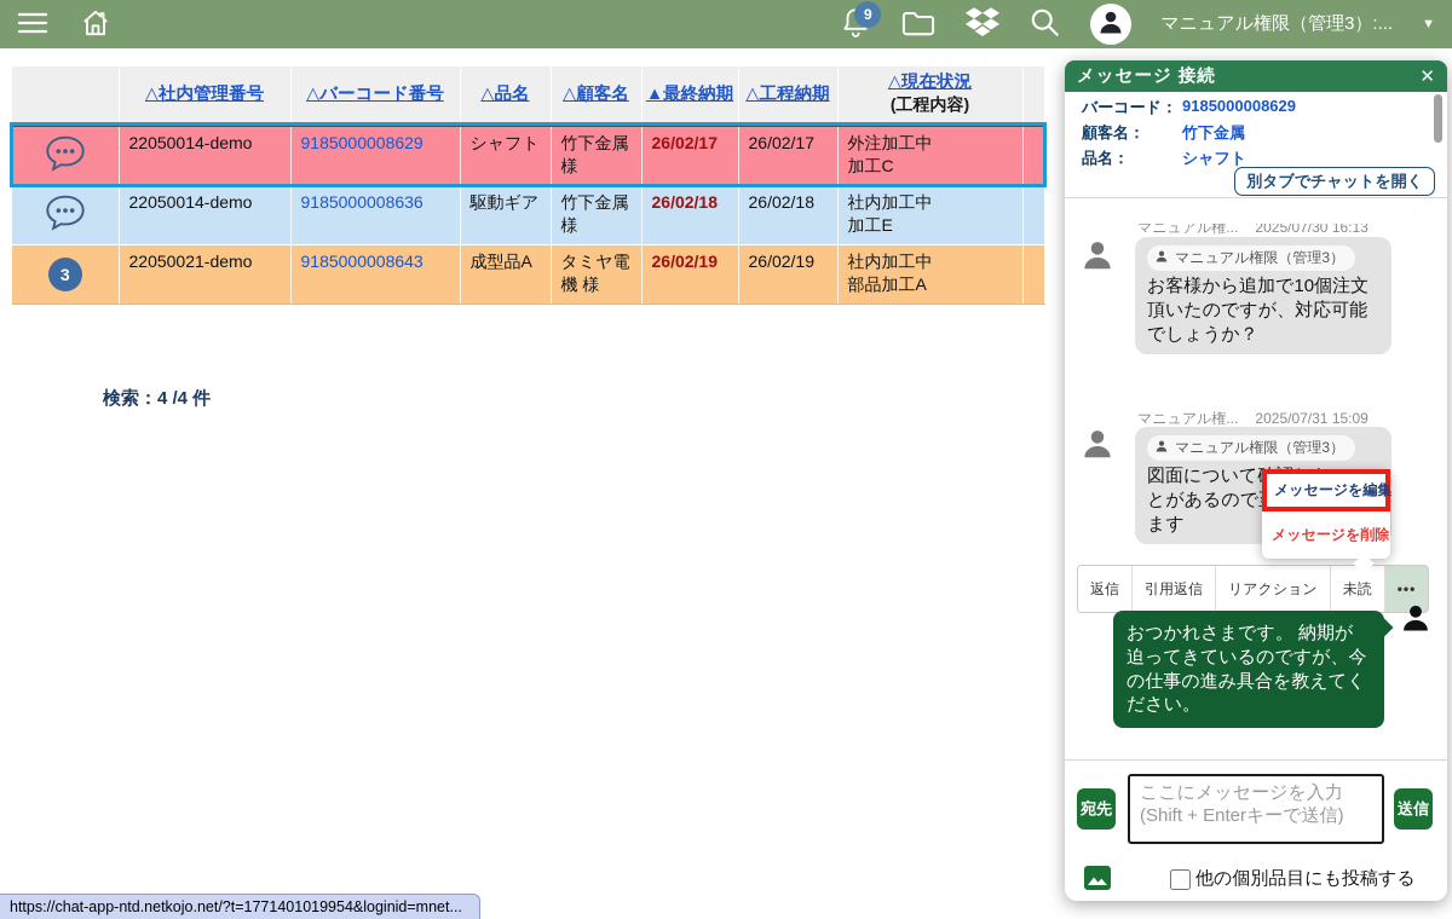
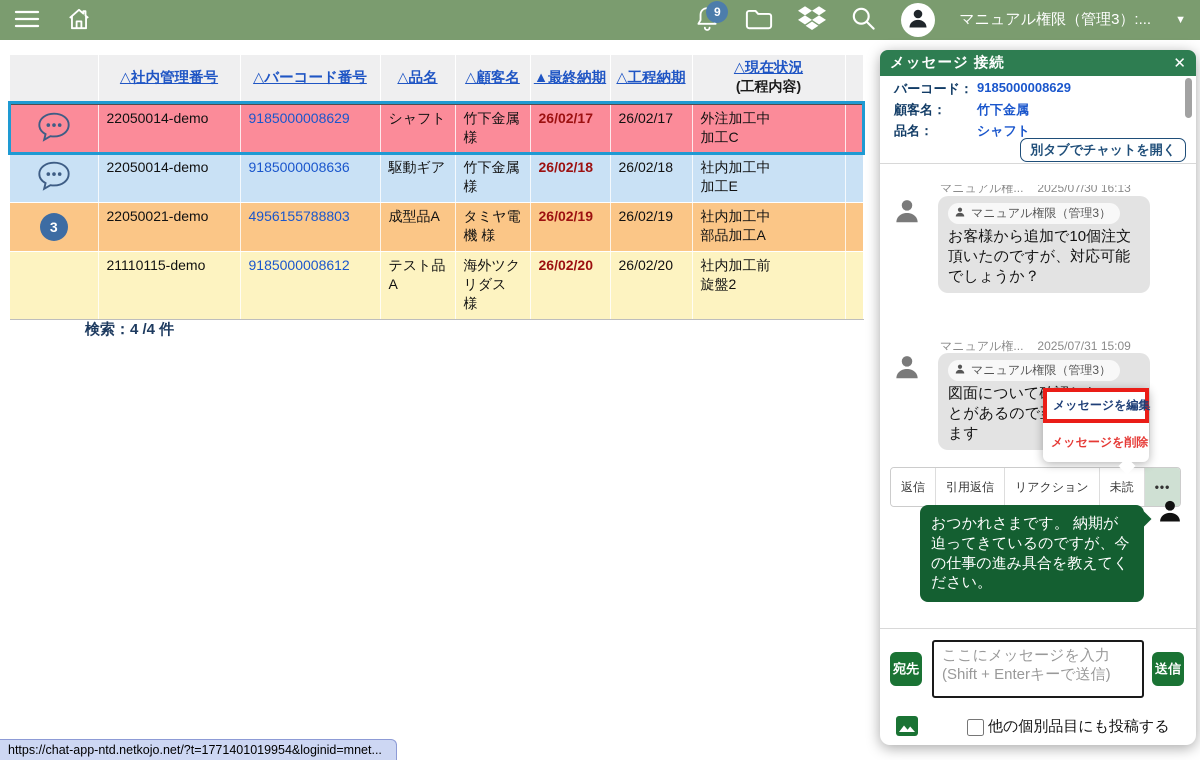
  9
  マニュアル権限（管理3）:...
  ▼
  	△社内管理番号	△バーコード番号	△品名	△顧客名	▲最終納期	△工程納期	△現在状況(工程内容)
  	22050014-demo	9185000008629	シャフト	竹下金属 様	26/02/17	26/02/17	外注加工中加工C
  	22050014-demo	9185000008636	駆動ギア	竹下金属 様	26/02/18	26/02/18	社内加工中加工E
- 3	22050021-demo	9185000008643	成型品A	タミヤ電機 様	26/02/19	26/02/19	社内加工中部品加工A
+ 3	22050021-demo	4956155788803	成型品A	タミヤ電機 様	26/02/19	26/02/19	社内加工中部品加工A
+ 	21110115-demo	9185000008612	テスト品A	海外ツクリダス 様	26/02/20	26/02/20	社内加工前旋盤2
  検索：4 /4 件
  メッセージ 接続
  ✕
  バーコード：
  9185000008629
  顧客名：
  竹下金属
  品名：
  シャフト
  別タブでチャットを開く
  マニュアル権... 2025/07/30 16:13
  マニュアル権限（管理3）
  お客様から追加で10個注文頂いたのですが、対応可能でしょうか？
  マニュアル権... 2025/07/31 15:09
  マニュアル権限（管理3）
  メッセージを編集
  メッセージを削除
  返信
  引用返信
  リアクション
  未読
  •••
  おつかれさまです。 納期が迫ってきているのですが、今の仕事の進み具合を教えてください。
  宛先
  ここにメッセージを入力
  (Shift + Enterキーで送信)
  送信
  他の個別品目にも投稿する
  https://chat-app-ntd.netkojo.net/?t=1771401019954&loginid=mnet...
